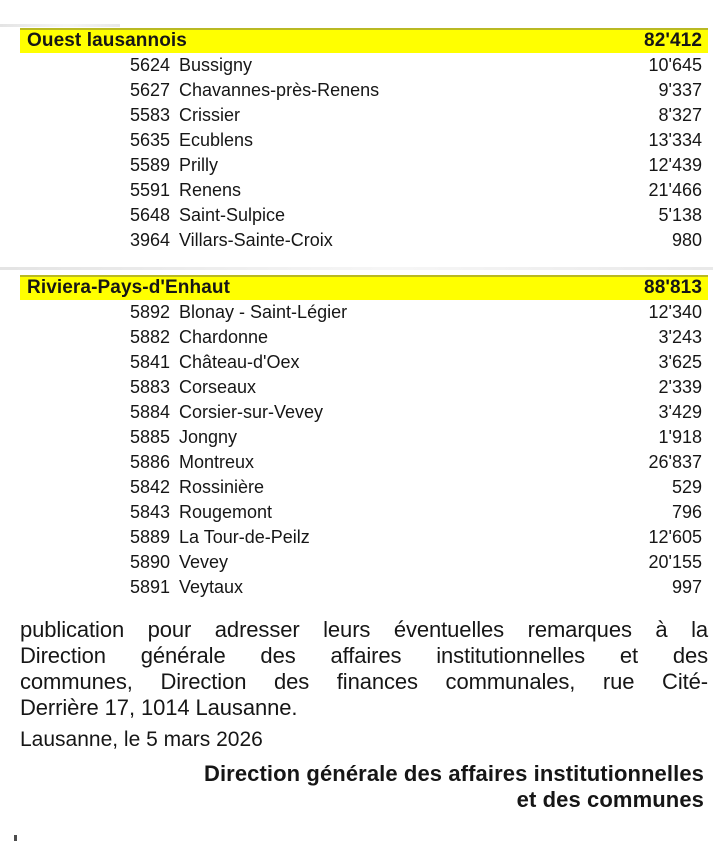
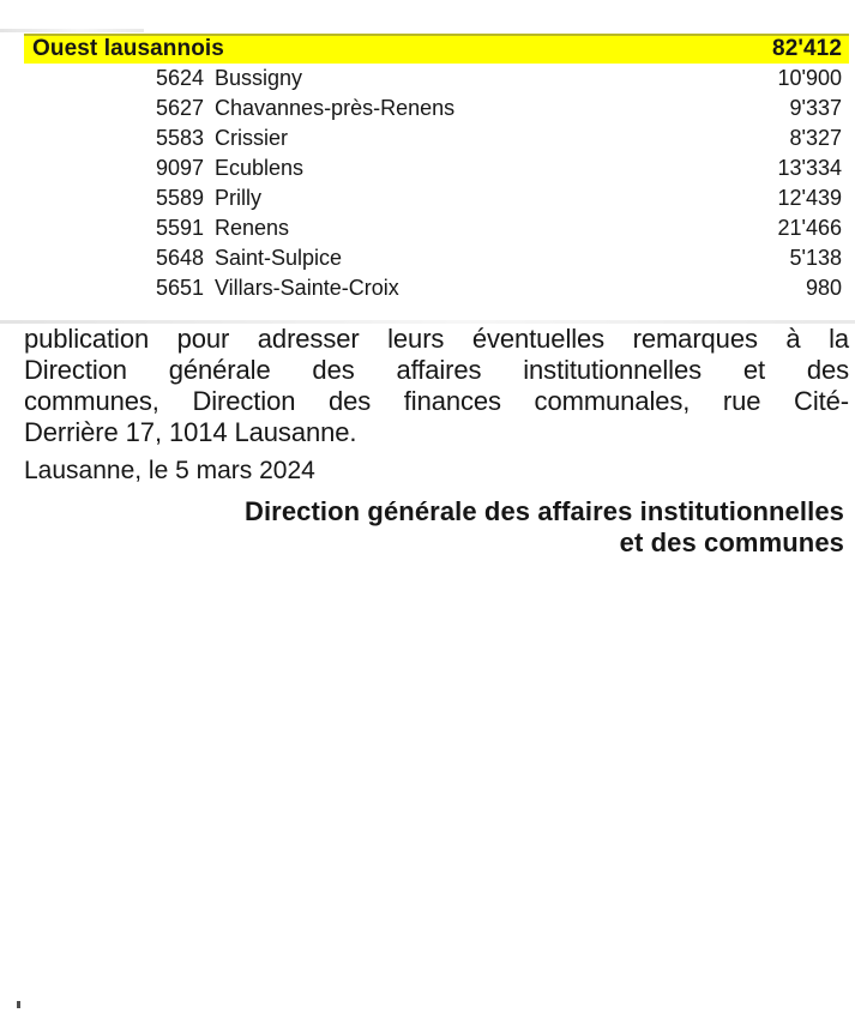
  Ouest lausannois
  82'412
  5624
  Bussigny
- 10'645
+ 10'900
  5627
  Chavannes-près-Renens
  9'337
  5583
  Crissier
  8'327
- 5635
+ 9097
  Ecublens
  13'334
  5589
  Prilly
  12'439
  5591
  Renens
  21'466
  5648
  Saint-Sulpice
  5'138
- 3964
+ 5651
  Villars-Sainte-Croix
  980
- Riviera-Pays-d'Enhaut
- 88'813
- 5892
- Blonay - Saint-Légier
- 12'340
- 5882
- Chardonne
- 3'243
- 5841
- Château-d'Oex
- 3'625
- 5883
- Corseaux
- 2'339
- 5884
- Corsier-sur-Vevey
- 3'429
- 5885
- Jongny
- 1'918
- 5886
- Montreux
- 26'837
- 5842
- Rossinière
- 529
- 5843
- Rougemont
- 796
- 5889
- La Tour-de-Peilz
- 12'605
- 5890
- Vevey
- 20'155
- 5891
- Veytaux
- 997
  publication pour adresser leurs éventuelles remarques à la
  Direction générale des affaires institutionnelles et des
  communes, Direction des finances communales, rue Cité-
  Derrière 17, 1014 Lausanne.
- Lausanne, le 5 mars 2026
+ Lausanne, le 5 mars 2024
  Direction générale des affaires institutionnelles
  et des communes
